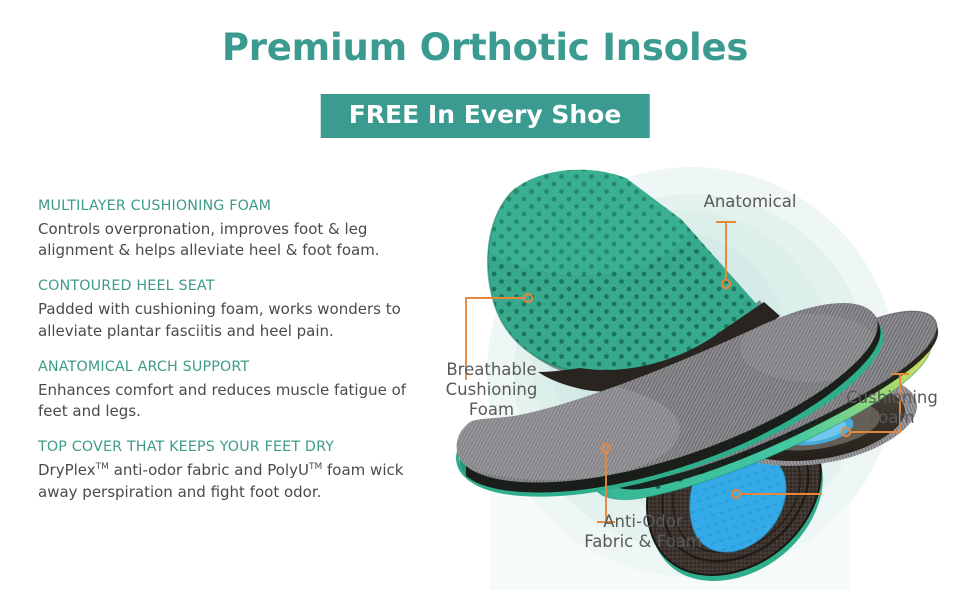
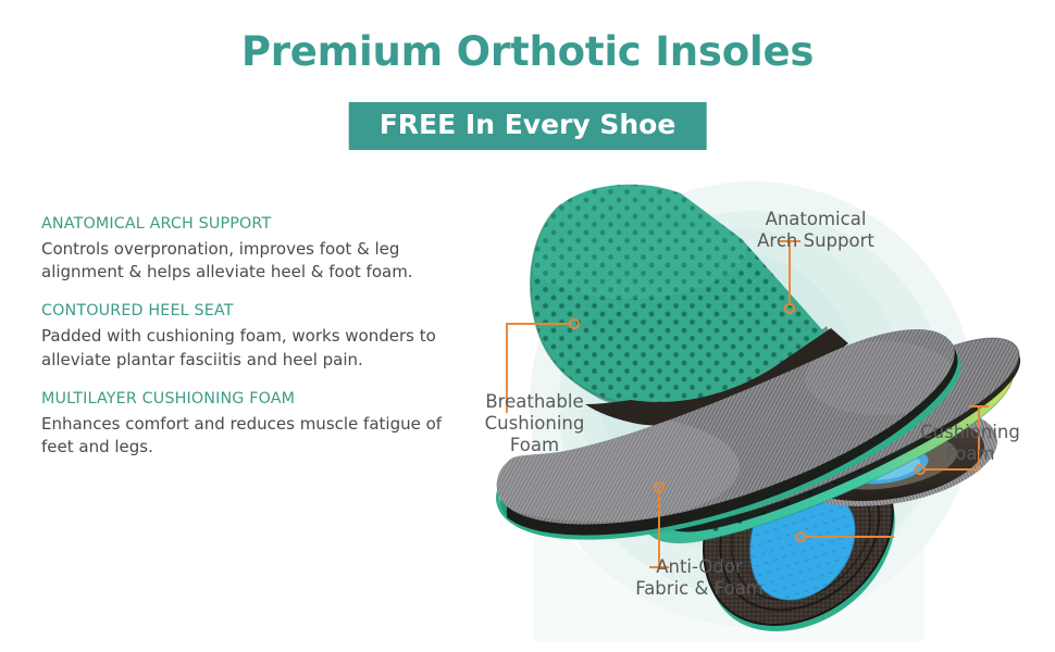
  Premium Orthotic Insoles
  FREE In Every Shoe
- MULTILAYER CUSHIONING FOAM
+ ANATOMICAL ARCH SUPPORT
  Controls overpronation, improves foot & leg alignment & helps alleviate heel & foot foam.
  CONTOURED HEEL SEAT
  Padded with cushioning foam, works wonders to alleviate plantar fasciitis and heel pain.
- ANATOMICAL ARCH SUPPORT
+ MULTILAYER CUSHIONING FOAM
  Enhances comfort and reduces muscle fatigue of feet and legs.
- TOP COVER THAT KEEPS YOUR FEET DRY
- DryPlexTM anti-odor fabric and PolyUTM foam wick away perspiration and fight foot odor.
  Anatomical
+ Arch Support
  Breathable
  Cushioning
  Foam
  Cushioning
  Foam
  Anti-Odor
  Fabric & Foam
